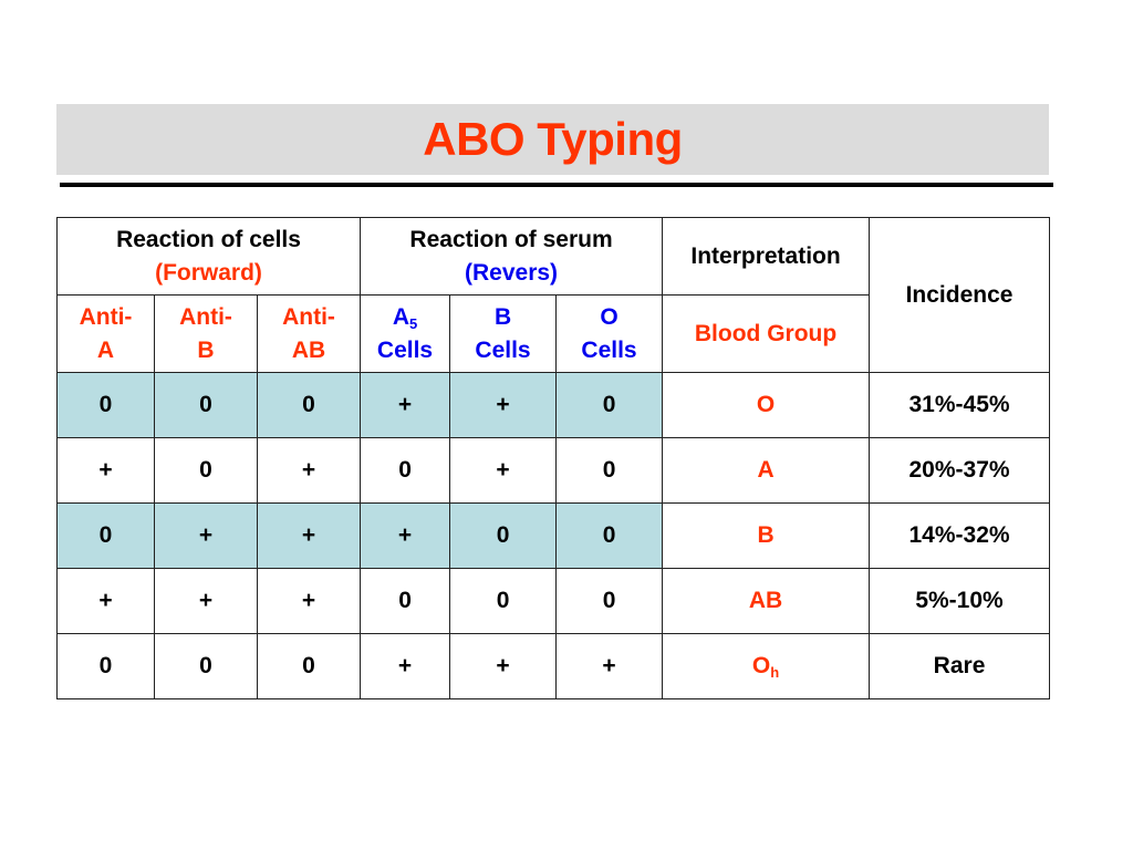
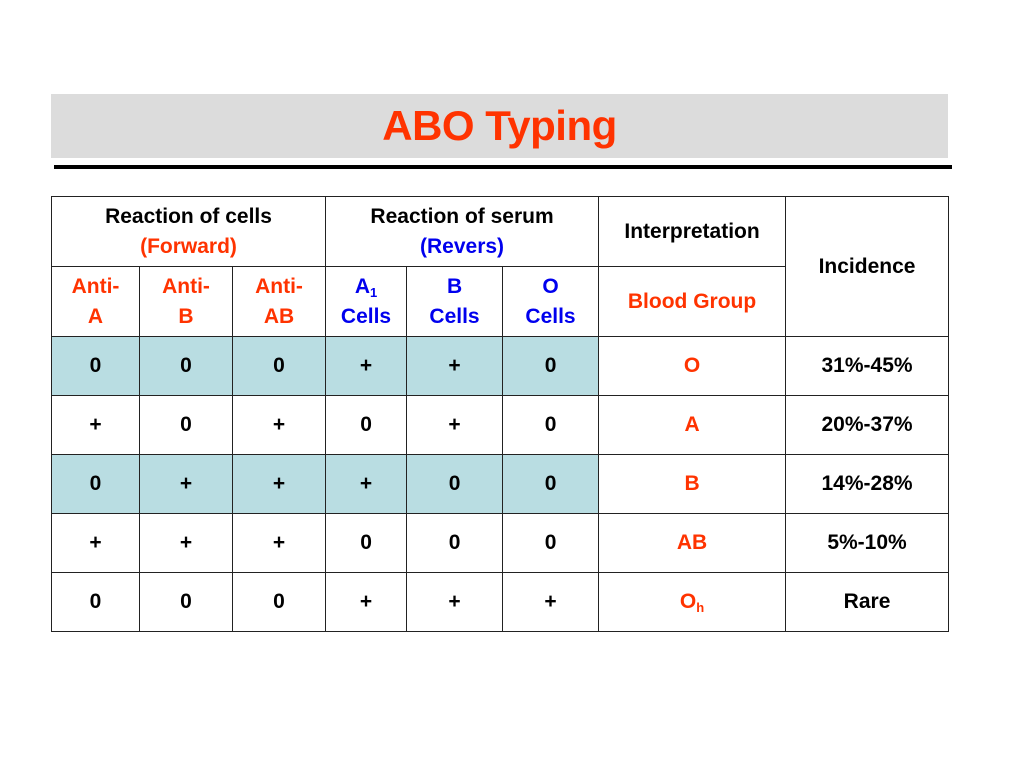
  ABO Typing
  Reaction of cells (Forward)	Reaction of serum (Revers)	Interpretation	Incidence
- Anti- A	Anti- B	Anti- AB	A5 Cells	B Cells	O Cells	Blood Group
+ Anti- A	Anti- B	Anti- AB	A1 Cells	B Cells	O Cells	Blood Group
  0	0	0	+	+	0	O	31%-45%
  +	0	+	0	+	0	A	20%-37%
- 0	+	+	+	0	0	B	14%-32%
+ 0	+	+	+	0	0	B	14%-28%
  +	+	+	0	0	0	AB	5%-10%
  0	0	0	+	+	+	Oh	Rare
